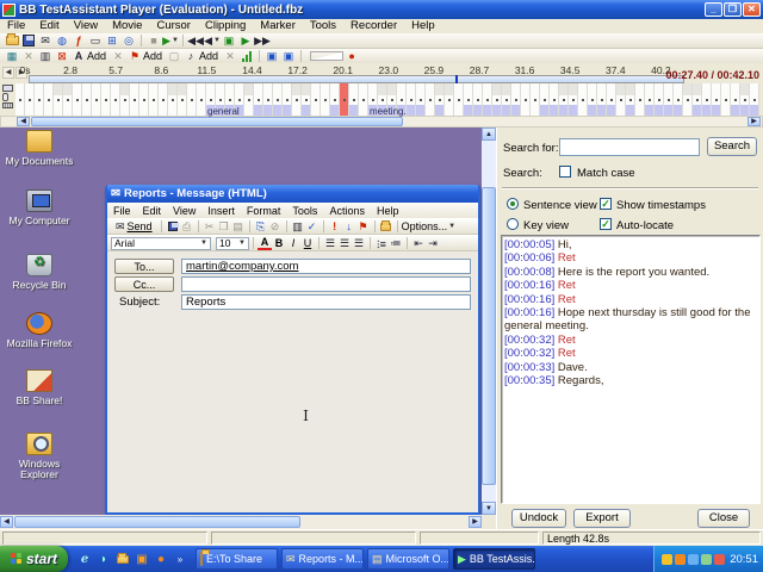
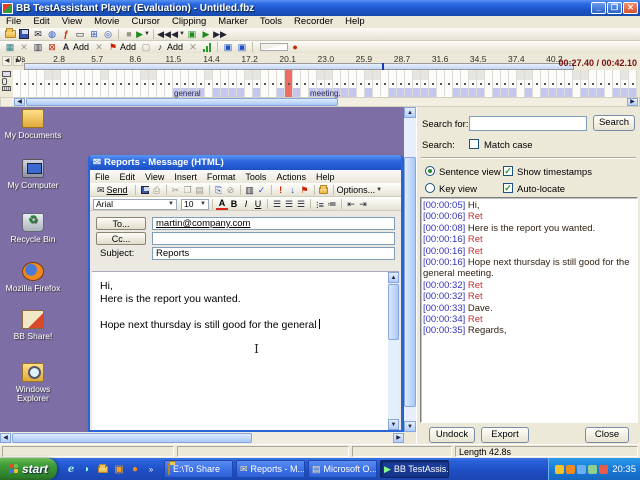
  BB TestAssistant Player (Evaluation) - Untitled.fbz
  _
  ❐
  ✕
  File
  Edit
  View
  Movie
  Cursor
  Clipping
  Marker
  Tools
  Recorder
  Help
  ✉
  ◍
  ƒ
  ▭
  ⊞
  ◎
  ■
  ▶
  ◀◀
  ◀
  ▣
  ▶
  ▶▶
  ▦
  ✕
  ▥
  ⊠
  A
  Add
  ✕
  ⚑
  Add
  ▢
  ♪
  Add
  ✕
  ▣
  ▣
  ●
  0s
  2.8
  5.7
  8.6
  11.5
  14.4
  17.2
  20.1
  23.0
  25.9
  28.7
  31.6
  34.5
  37.4
  40.2
  00:27.40 / 00:42.10
  general
  meeting.
  My Documents
  My Computer
  Recycle Bin
  Mozilla Firefox
  BB Share!
  Windows Explorer
  ✉
  Reports - Message (HTML)
  File
  Edit
  View
  Insert
  Format
  Tools
  Actions
  Help
  ✉
  Send
  ⎙
  ✂
  ❐
  ▤
  ⎘
  ⊘
  ▥
  ✓
  !
  ↓
  ⚑
  Options...
  Arial
  10
  A
  B
  I
  U
  ☰
  ☰
  ☰
  ⁝≡
  ≔
  ⇤
  ⇥
  To...
  martin@company.com
  Cc...
  Subject:
  Reports
+ Hi,
+ Here is the report you wanted.
+ Hope next thursday is still good for the general
  I
  Search for:
  Search
  Search:
  Match case
  Sentence view
  ✓
  Show timestamps
  Key view
  ✓
  Auto-locate
  [00:00:05] Hi,
  [00:00:06] Ret
  [00:00:08] Here is the report you wanted.
  [00:00:16] Ret
  [00:00:16] Ret
  [00:00:16] Hope next thursday is still good for the general meeting.
  [00:00:32] Ret
  [00:00:32] Ret
  [00:00:33] Dave.
+ [00:00:34] Ret
  [00:00:35] Regards,
  Undock
  Export
  Close
  Length 42.8s
  start
  e
  ◗
  ▣
  ●
  »
  E:\To Share
  ✉
  Reports - M...
  ▤
  Microsoft O...
  ▶
  BB TestAssis.
- 20:51
+ 20:35
